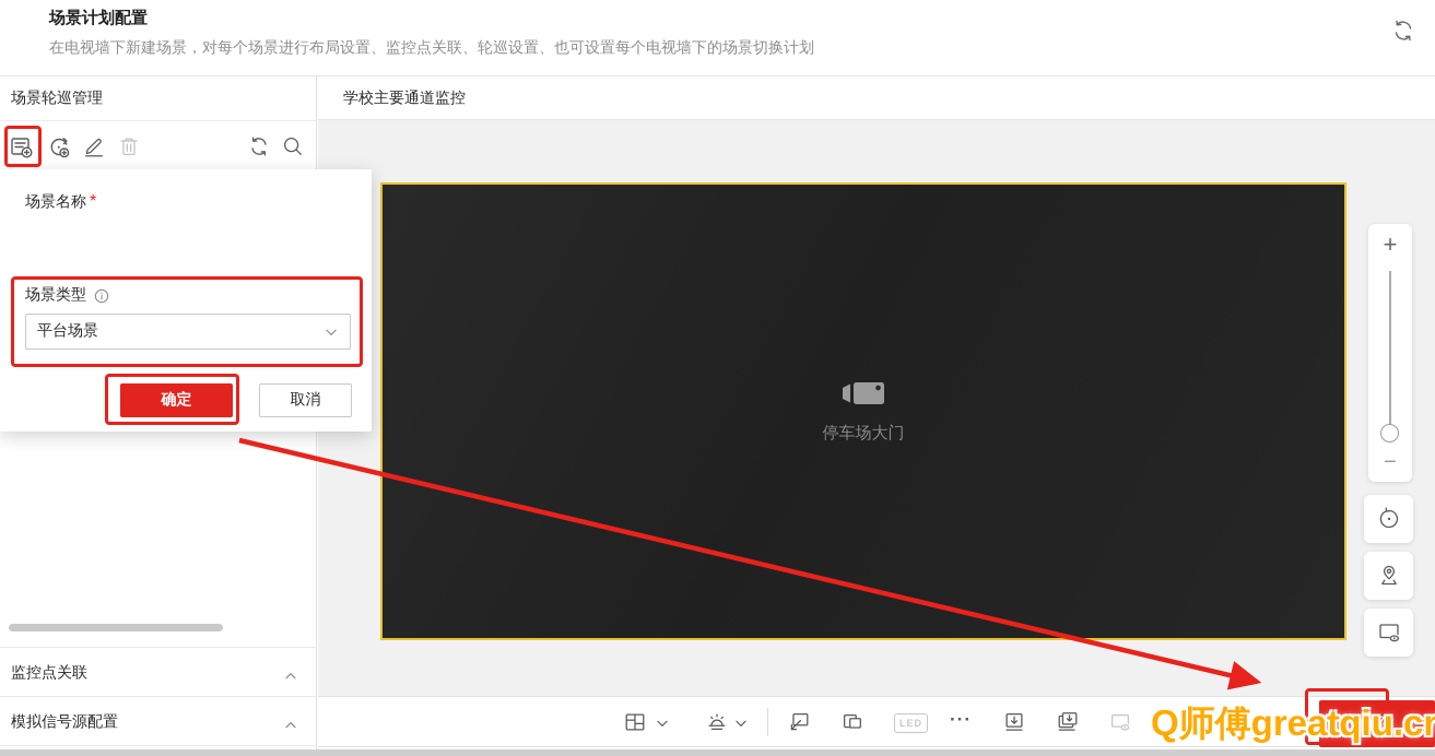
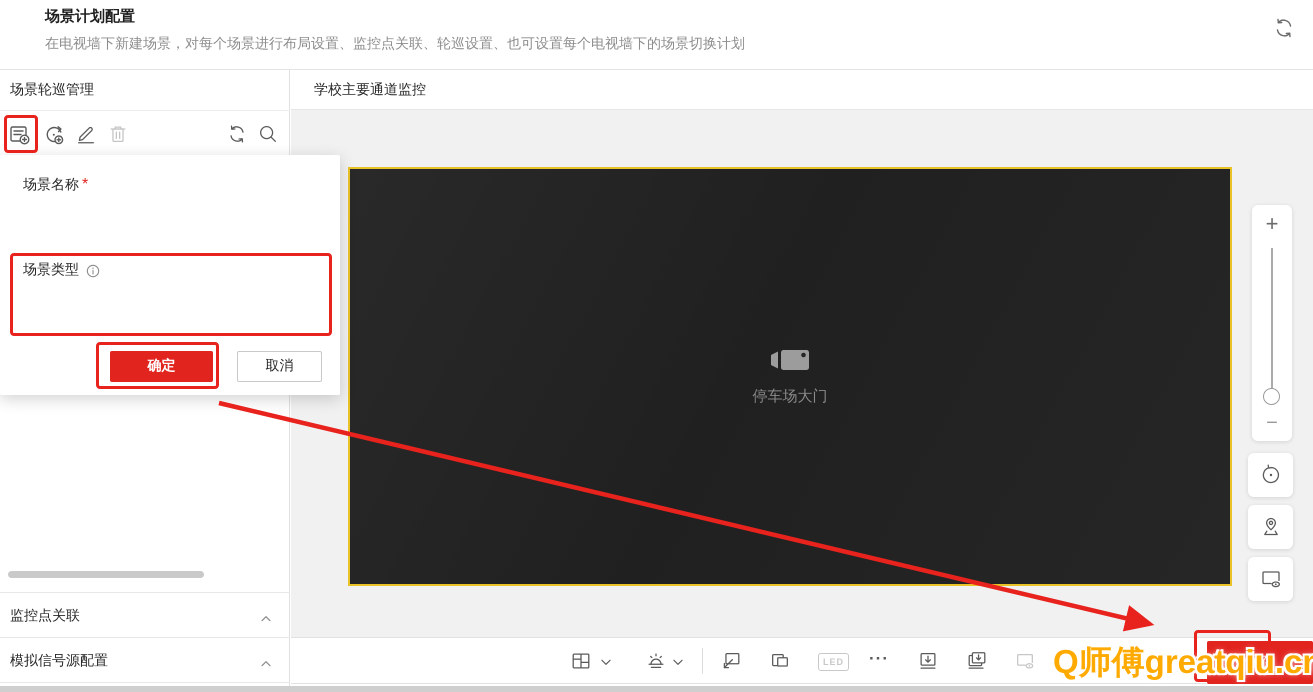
  场景计划配置
  在电视墙下新建场景，对每个场景进行布局设置、监控点关联、轮巡设置、也可设置每个电视墙下的场景切换计划
  场景轮巡管理
  监控点关联
  模拟信号源配置
  学校主要通道监控
  停车场大门
  +
  −
  LED
  ···
  保存
  场景名称 *
  场景类型
- 平台场景
  确定
  取消
  Q师傅greatqiu.cn
